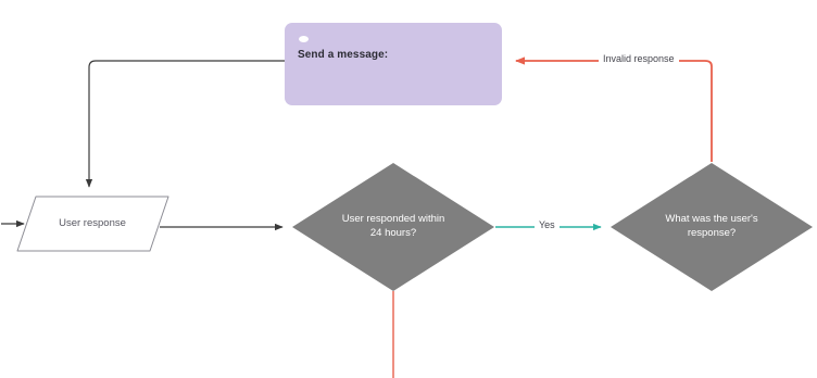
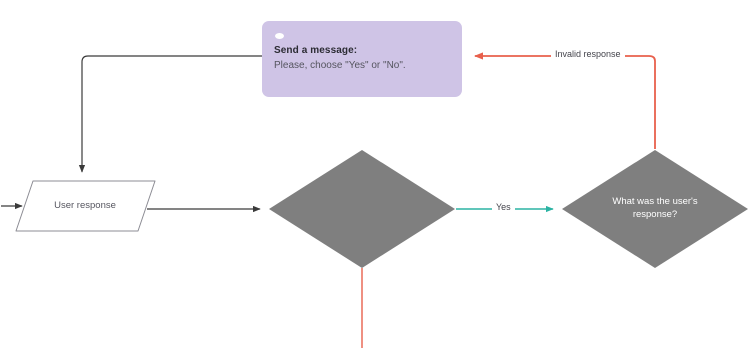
  Send a message:
+ Please, choose "Yes" or "No".
  User response
- User responded within
- 24 hours?
  What was the user's
  response?
  Yes
  Invalid response
